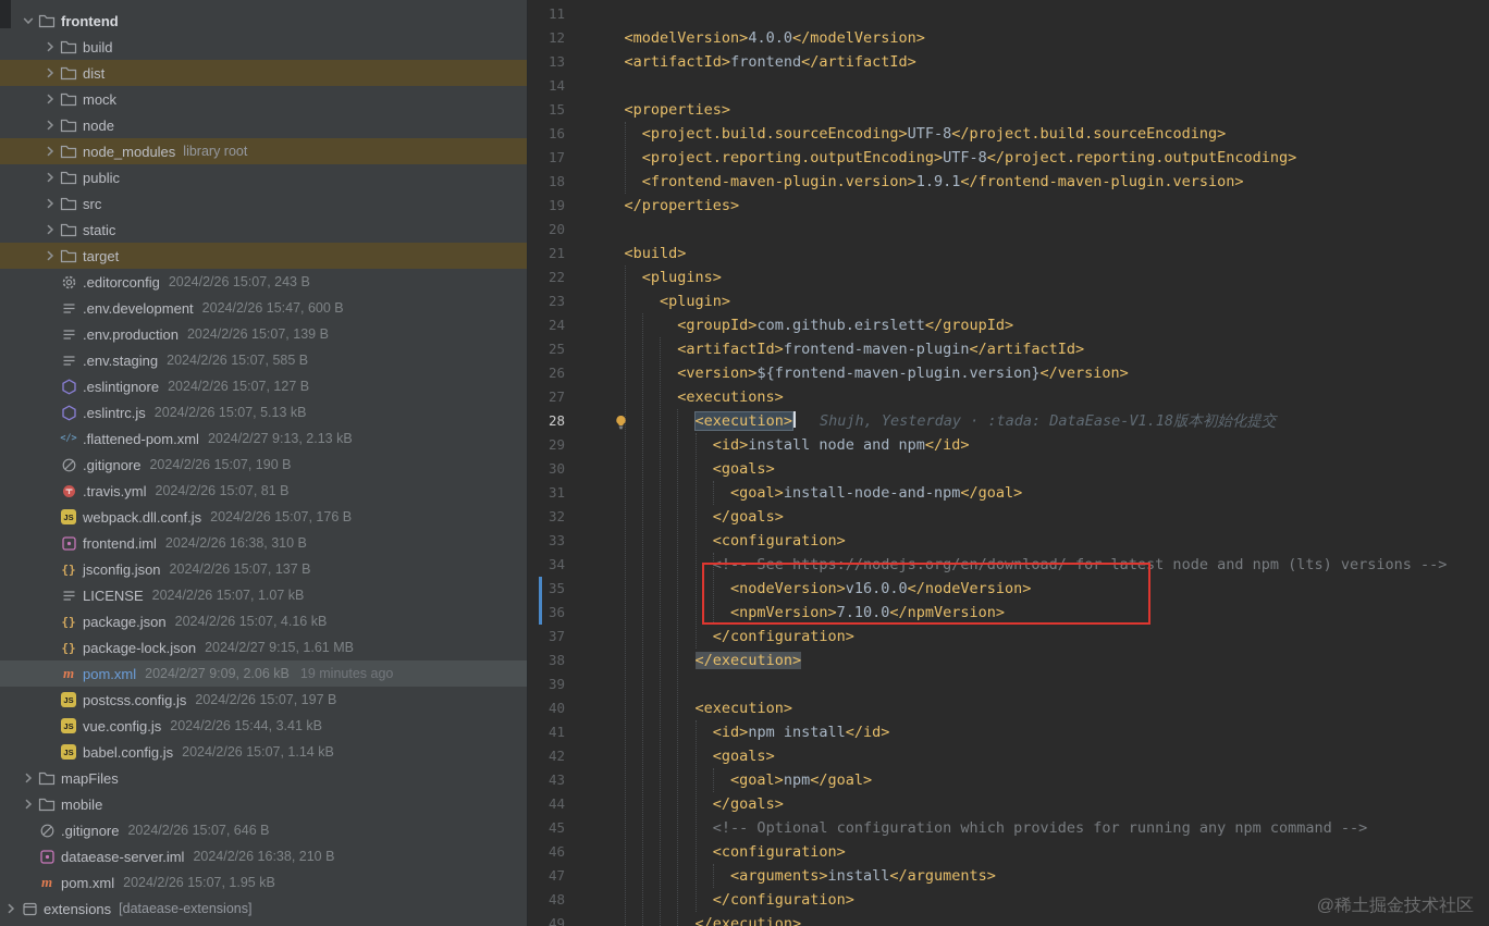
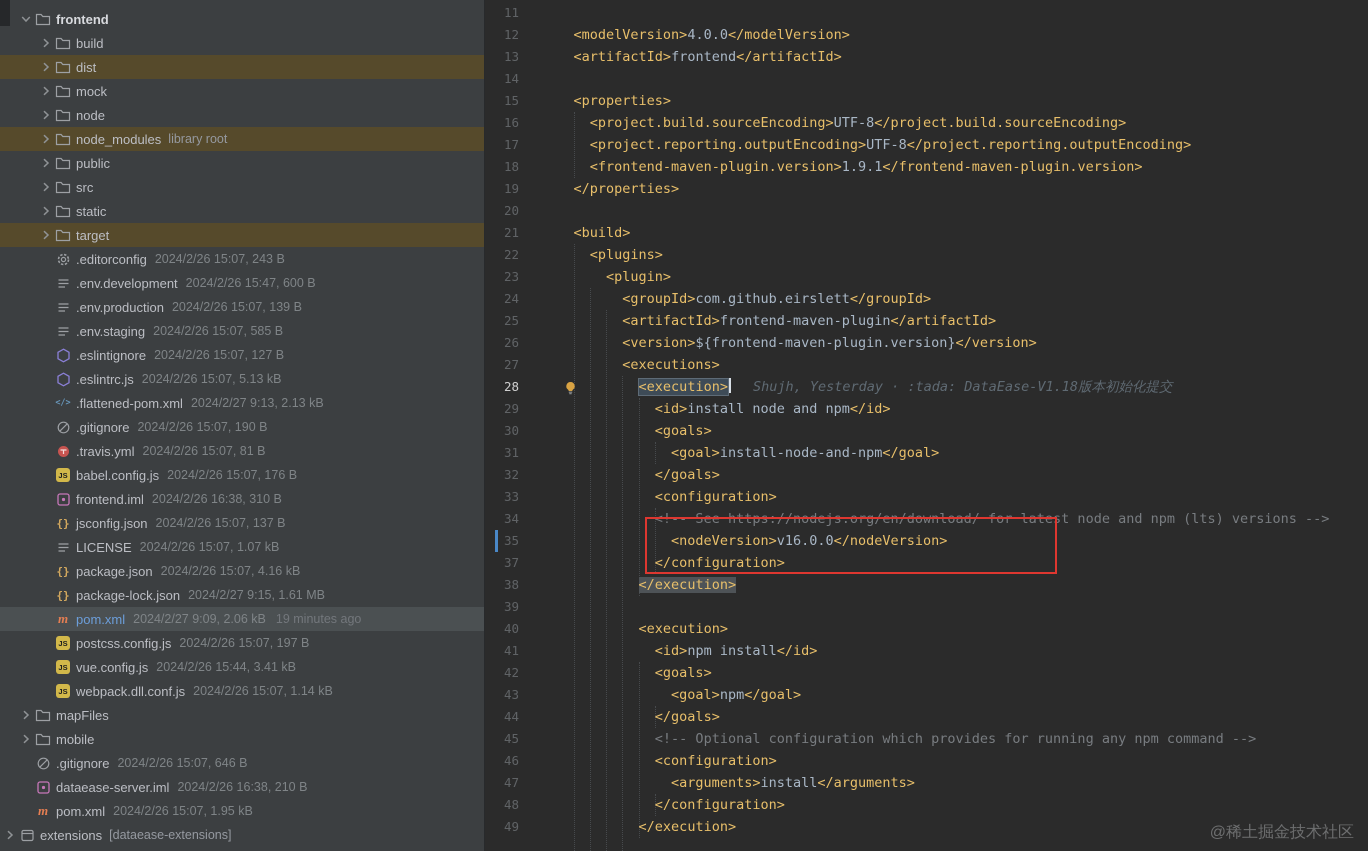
  frontend
  build
  dist
  mock
  node
  node_modules
  library root
  public
  src
  static
  target
  .editorconfig
  2024/2/26 15:07, 243 B
  .env.development
  2024/2/26 15:47, 600 B
  .env.production
  2024/2/26 15:07, 139 B
  .env.staging
  2024/2/26 15:07, 585 B
  .eslintignore
  2024/2/26 15:07, 127 B
  .eslintrc.js
  2024/2/26 15:07, 5.13 kB
  </>
  .flattened-pom.xml
  2024/2/27 9:13, 2.13 kB
  .gitignore
  2024/2/26 15:07, 190 B
  .travis.yml
  2024/2/26 15:07, 81 B
  JS
- webpack.dll.conf.js
+ babel.config.js
  2024/2/26 15:07, 176 B
  frontend.iml
  2024/2/26 16:38, 310 B
  {}
  jsconfig.json
  2024/2/26 15:07, 137 B
  LICENSE
  2024/2/26 15:07, 1.07 kB
  {}
  package.json
  2024/2/26 15:07, 4.16 kB
  {}
  package-lock.json
  2024/2/27 9:15, 1.61 MB
  m
  pom.xml
  2024/2/27 9:09, 2.06 kB
  19 minutes ago
  JS
  postcss.config.js
  2024/2/26 15:07, 197 B
  JS
  vue.config.js
  2024/2/26 15:44, 3.41 kB
  JS
- babel.config.js
+ webpack.dll.conf.js
  2024/2/26 15:07, 1.14 kB
  mapFiles
  mobile
  .gitignore
  2024/2/26 15:07, 646 B
  dataease-server.iml
  2024/2/26 16:38, 210 B
  m
  pom.xml
  2024/2/26 15:07, 1.95 kB
  extensions
  [dataease-extensions]
  11
  12
  <modelVersion>4.0.0</modelVersion>
  13
  <artifactId>frontend</artifactId>
  14
  15
  <properties>
  16
  <project.build.sourceEncoding>UTF-8</project.build.sourceEncoding>
  17
  <project.reporting.outputEncoding>UTF-8</project.reporting.outputEncoding>
  18
  <frontend-maven-plugin.version>1.9.1</frontend-maven-plugin.version>
  19
  </properties>
  20
  21
  <build>
  22
  <plugins>
  23
  <plugin>
  24
  <groupId>com.github.eirslett</groupId>
  25
  <artifactId>frontend-maven-plugin</artifactId>
  26
  <version>${frontend-maven-plugin.version}</version>
  27
  <executions>
  28
  <execution> Shujh, Yesterday · :tada: DataEase-V1.18版本初始化提交
  29
  <id>install node and npm</id>
  30
  <goals>
  31
  <goal>install-node-and-npm</goal>
  32
  </goals>
  33
  <configuration>
  34
  <!-- See https://nodejs.org/en/download/ for latest node and npm (lts) versions -->
  35
  <nodeVersion>v16.0.0</nodeVersion>
- 36
- <npmVersion>7.10.0</npmVersion>
  37
  </configuration>
  38
  </execution>
  39
  40
  <execution>
  41
  <id>npm install</id>
  42
  <goals>
  43
  <goal>npm</goal>
  44
  </goals>
  45
  <!-- Optional configuration which provides for running any npm command -->
  46
  <configuration>
  47
  <arguments>install</arguments>
  48
  </configuration>
  49
  </execution>
  @稀土掘金技术社区
